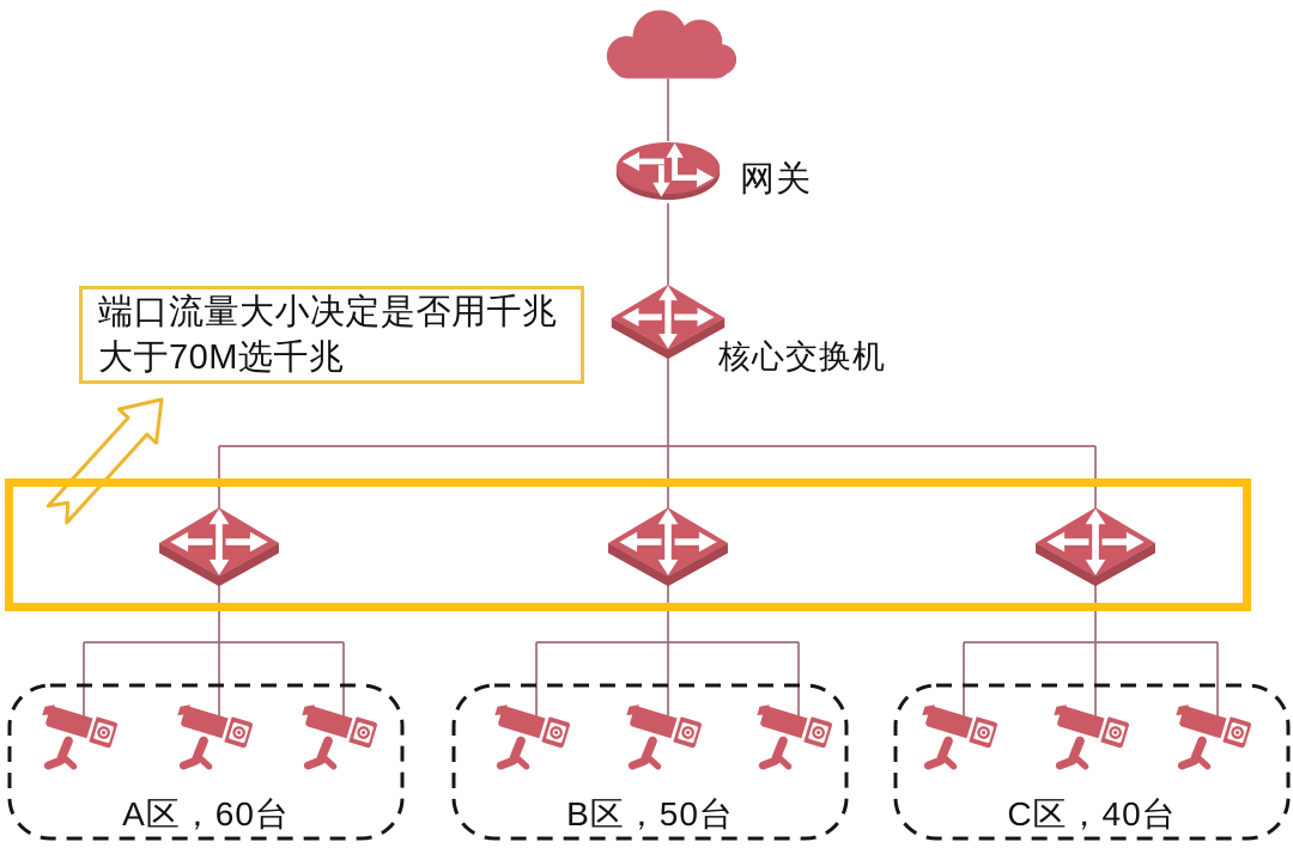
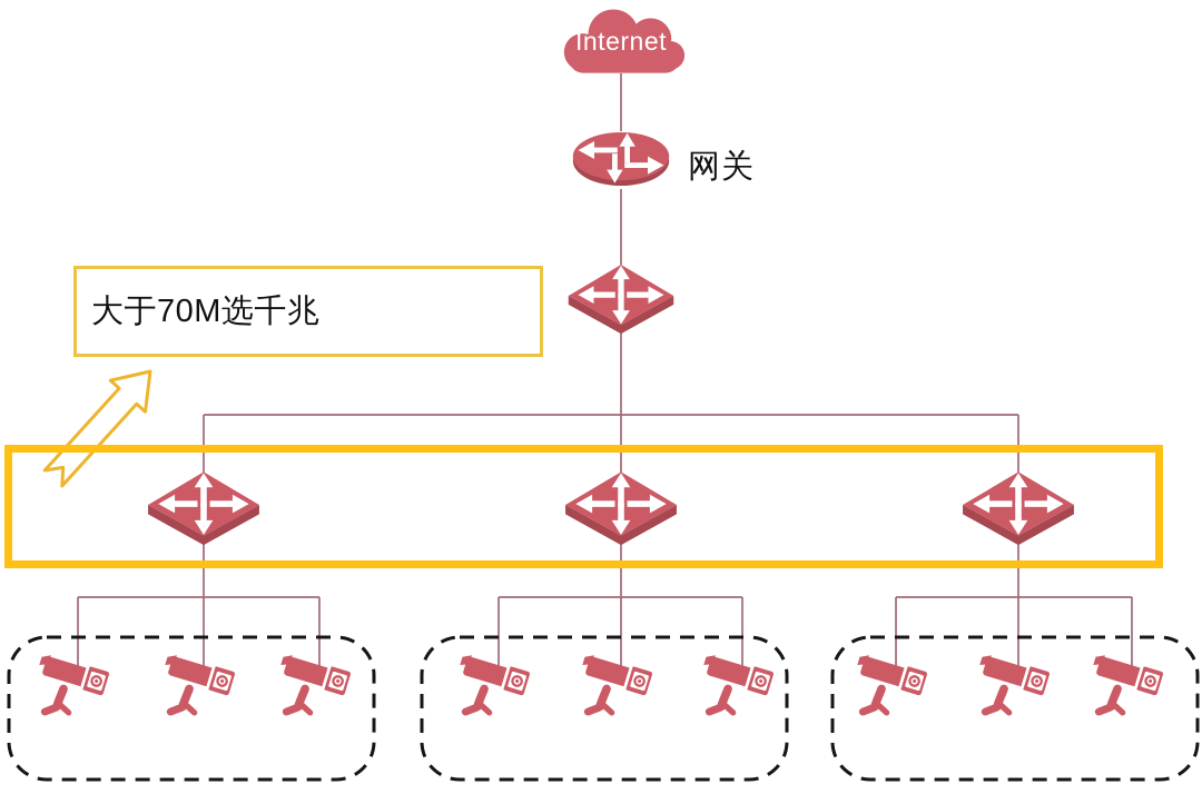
- 端口流量大小决定是否用千兆
  大于70M选千兆
+ Internet
  网关
- 核心交换机
- A区，60台
- B区，50台
- C区，40台
